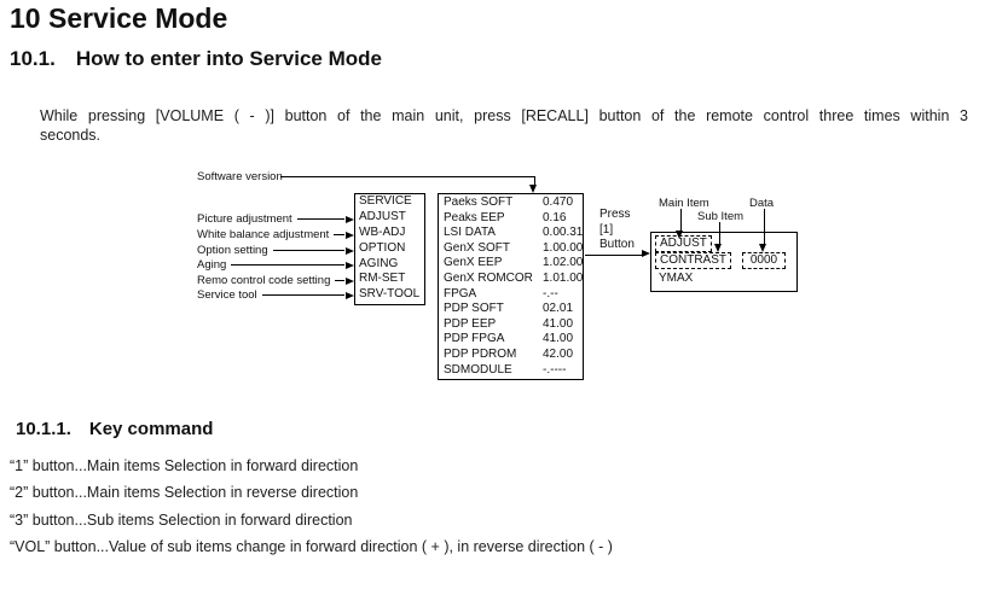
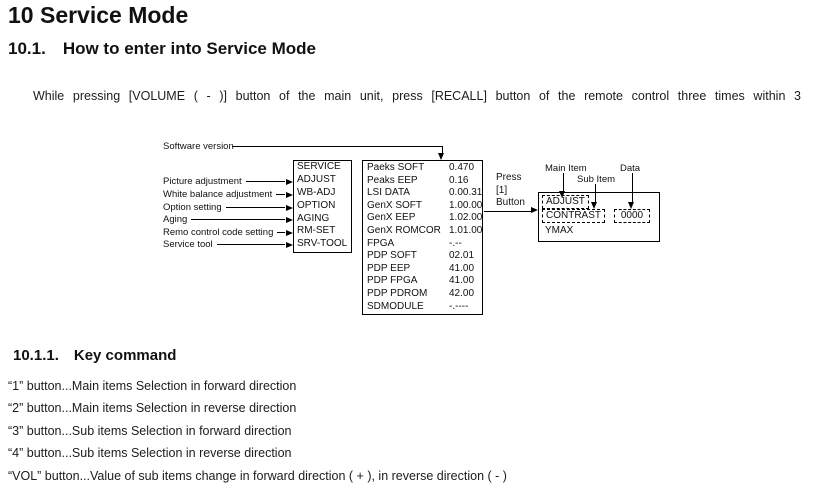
  10 Service Mode
  10.1. How to enter into Service Mode
  While pressing [VOLUME ( - )] button of the main unit, press [RECALL] button of the remote control three times within 3
- seconds.
  Software version
  Picture adjustment
  White balance adjustment
  Option setting
  Aging
  Remo control code setting
  Service tool
  SERVICE
  ADJUST
  WB-ADJ
  OPTION
  AGING
  RM-SET
  SRV-TOOL
  Paeks SOFT
  0.470
  Peaks EEP
  0.16
  LSI DATA
  0.00.31
  GenX SOFT
  1.00.00
  GenX EEP
  1.02.00
  GenX ROMCOR
  1.01.00
  FPGA
  -.--
  PDP SOFT
  02.01
  PDP EEP
  41.00
  PDP FPGA
  41.00
  PDP PDROM
  42.00
  SDMODULE
  -.----
  Press
  [1]
  Button
  Main Item
  Sub Item
  Data
  ADJUST
  CONTRAST
  0000
  YMAX
  10.1.1. Key command
  “1” button...Main items Selection in forward direction
  “2” button...Main items Selection in reverse direction
  “3” button...Sub items Selection in forward direction
+ “4” button...Sub items Selection in reverse direction
  “VOL” button...Value of sub items change in forward direction ( + ), in reverse direction ( - )
